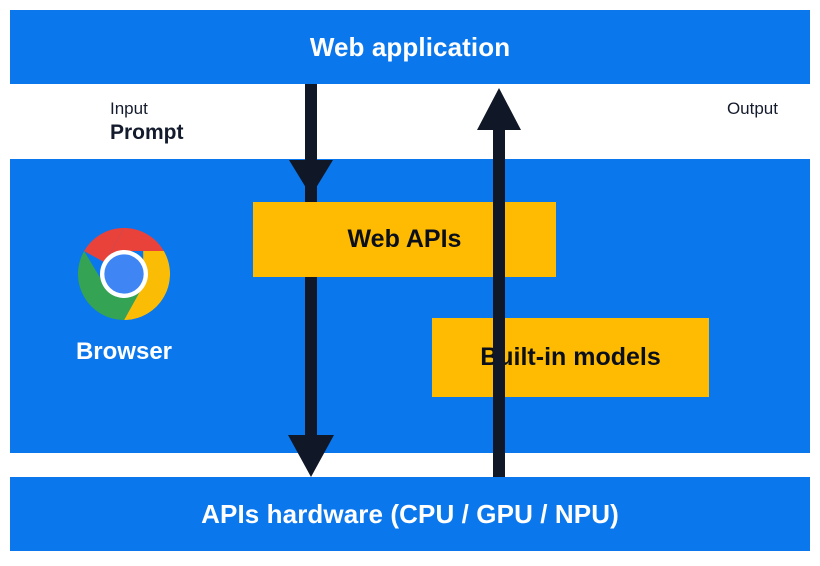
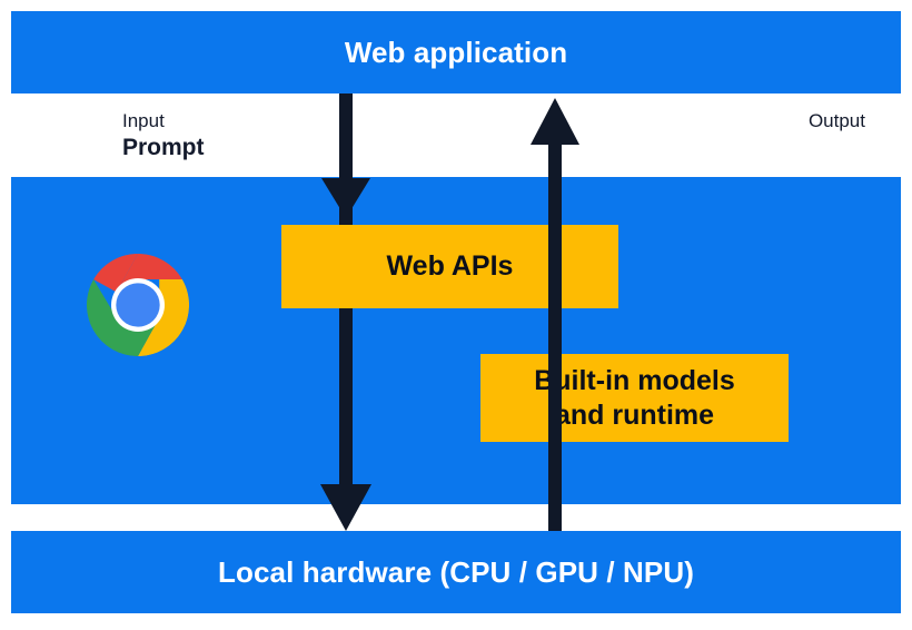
  Web application
- APIs hardware (CPU / GPU / NPU)
+ Local hardware (CPU / GPU / NPU)
  Input
  Prompt
  Output
- Browser
  Web APIs
  Built-in models
+ and runtime
